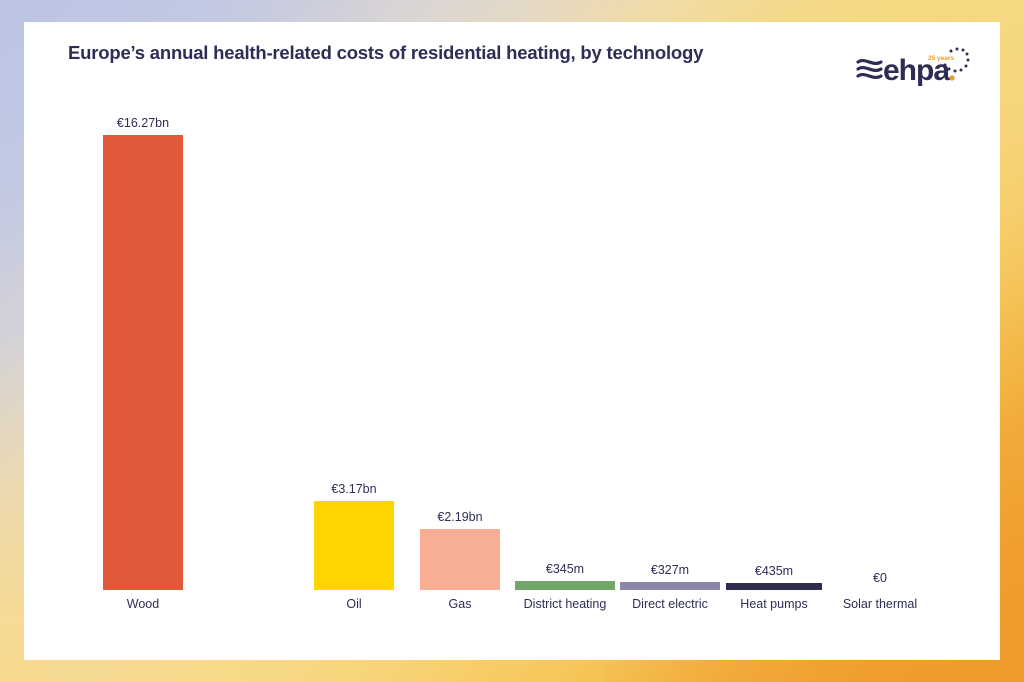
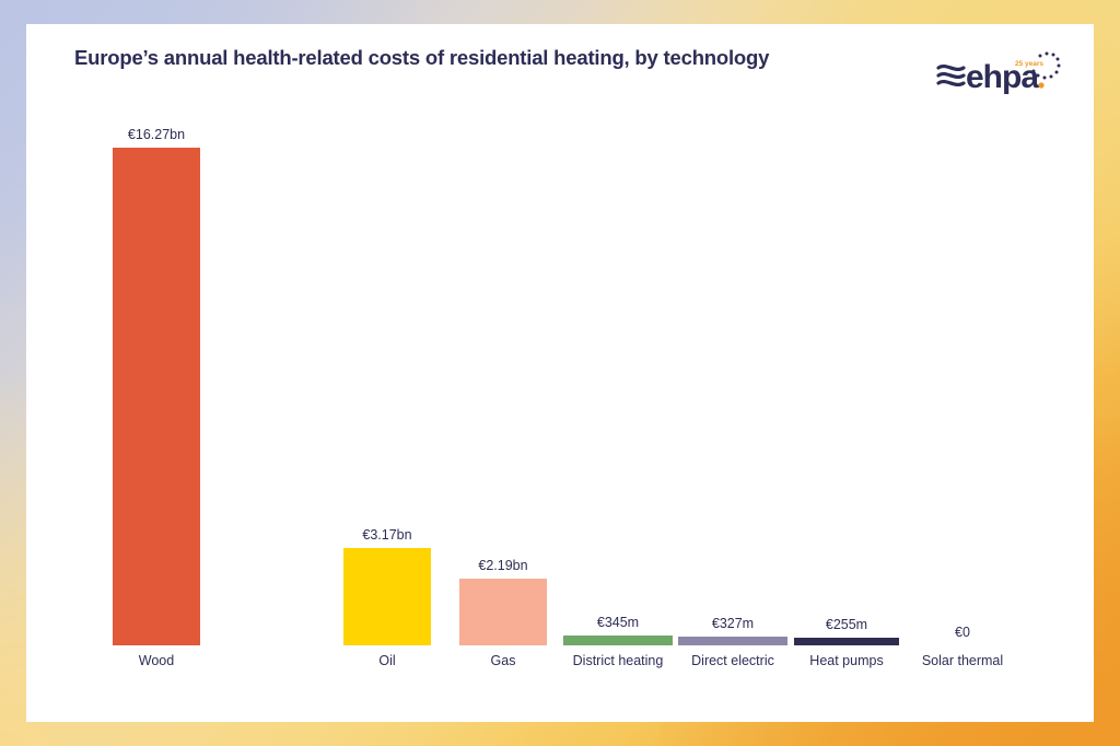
  Europe’s annual health-related costs of residential heating, by technology
  ehpa
  €16.27bn
  Wood
  €3.17bn
  Oil
  €2.19bn
  Gas
  €345m
  District heating
  €327m
  Direct electric
- €435m
+ €255m
  Heat pumps
  €0
  Solar thermal
